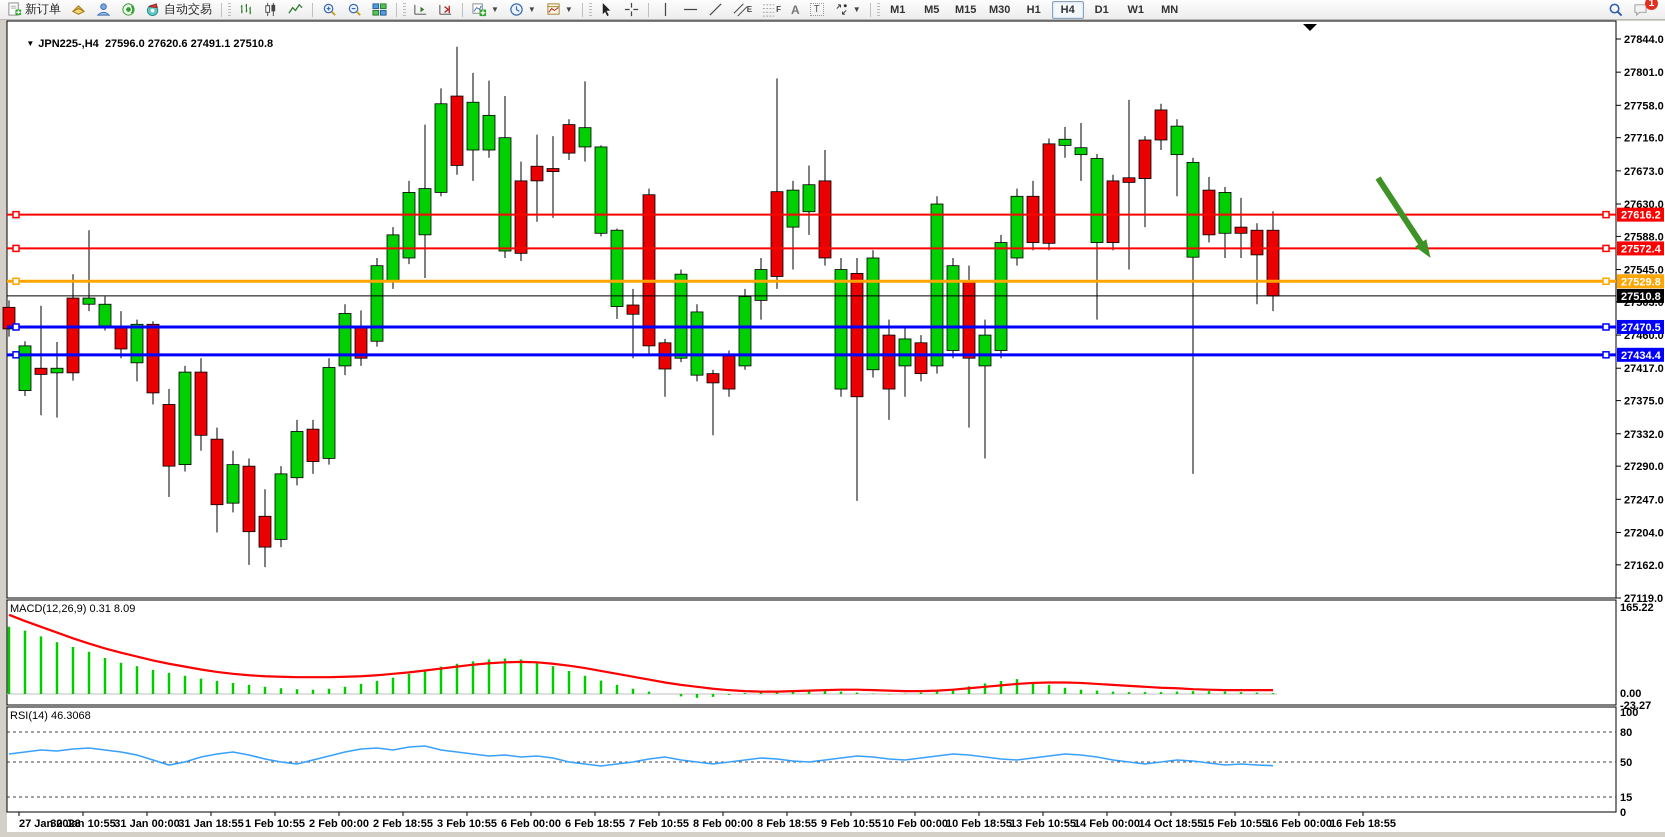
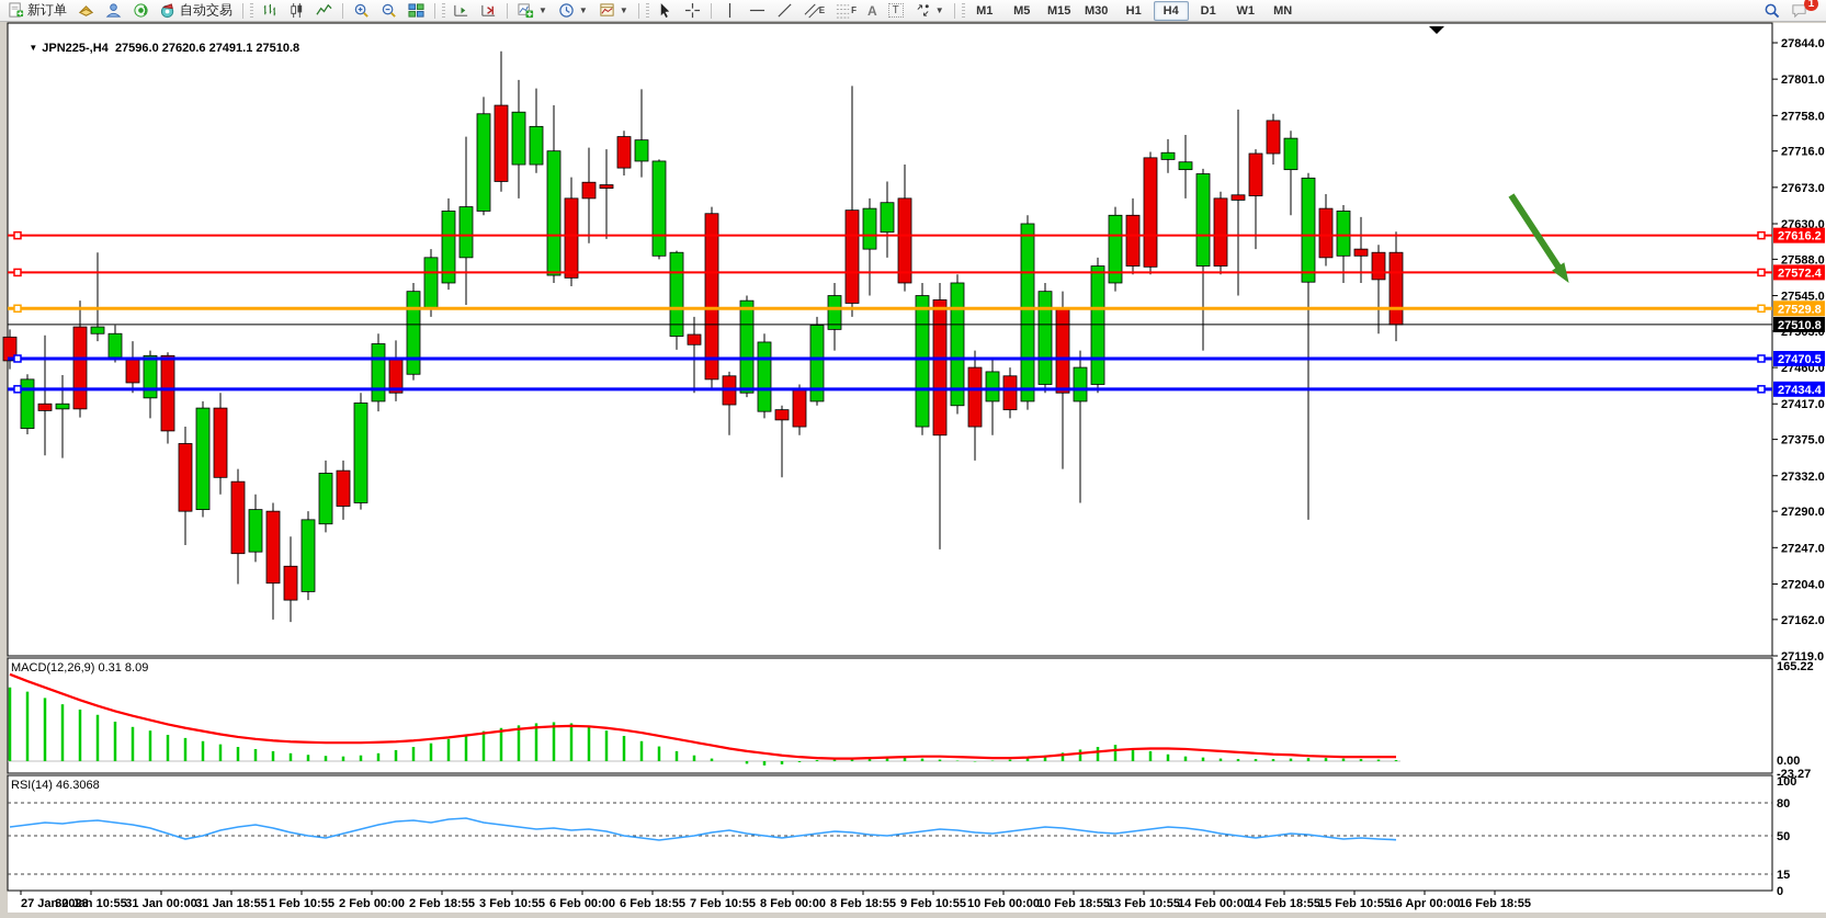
  新订单
  自动交易
  ▼
  ▼
  ▼
  E
  F
  A
  T
  ▼
  M1
  M5
  M15
  M30
  H1
  H4
  D1
  W1
  MN
  1
  27844.0
  27801.0
  27758.0
  27716.0
  27673.0
  27630.0
  27588.0
  27545.0
  27503.0
  27460.0
  27417.0
  27375.0
  27332.0
  27290.0
  27247.0
  27204.0
  27162.0
  27119.0
  27616.2
  27572.4
  27529.8
  27470.5
  27434.4
  27510.8
  165.22
  0.00
  -23.27
  100
  80
  50
  15
  0
  27 Jan 2023
  30 Jan 10:55
  31 Jan 00:00
  31 Jan 18:55
  1 Feb 10:55
  2 Feb 00:00
  2 Feb 18:55
  3 Feb 10:55
  6 Feb 00:00
  6 Feb 18:55
  7 Feb 10:55
  8 Feb 00:00
  8 Feb 18:55
  9 Feb 10:55
  10 Feb 00:00
  10 Feb 18:55
  13 Feb 10:55
  14 Feb 00:00
- 14 Oct 18:55
+ 14 Feb 18:55
  15 Feb 10:55
- 16 Feb 00:00
+ 16 Apr 00:00
  16 Feb 18:55
  ▼ JPN225-,H4 27596.0 27620.6 27491.1 27510.8
  MACD(12,26,9) 0.31 8.09
  RSI(14) 46.3068
